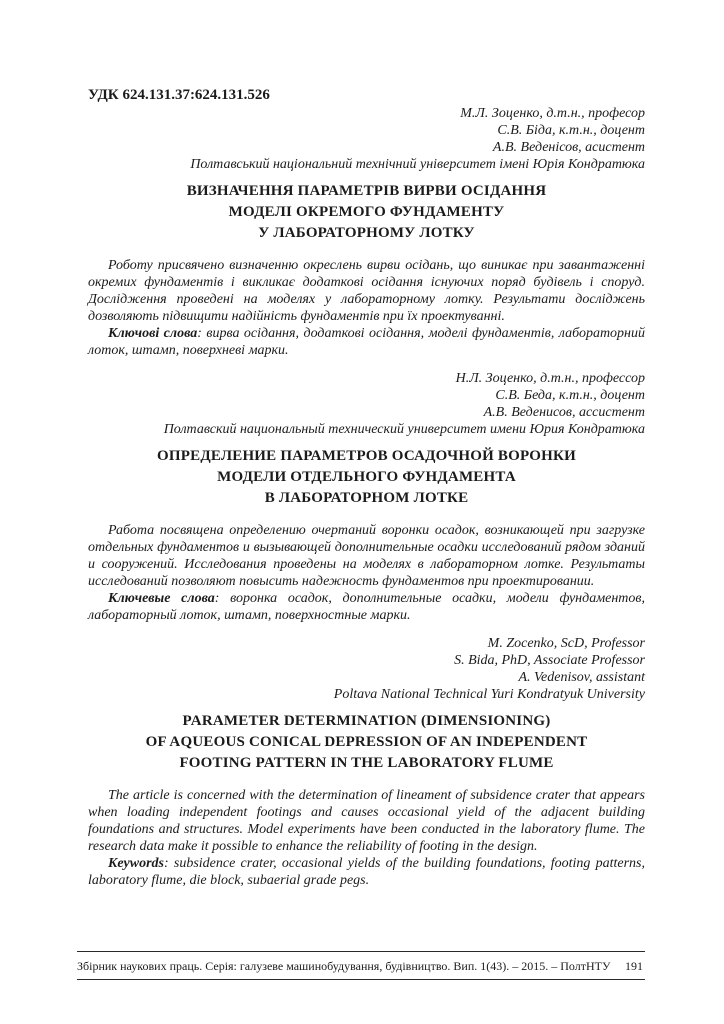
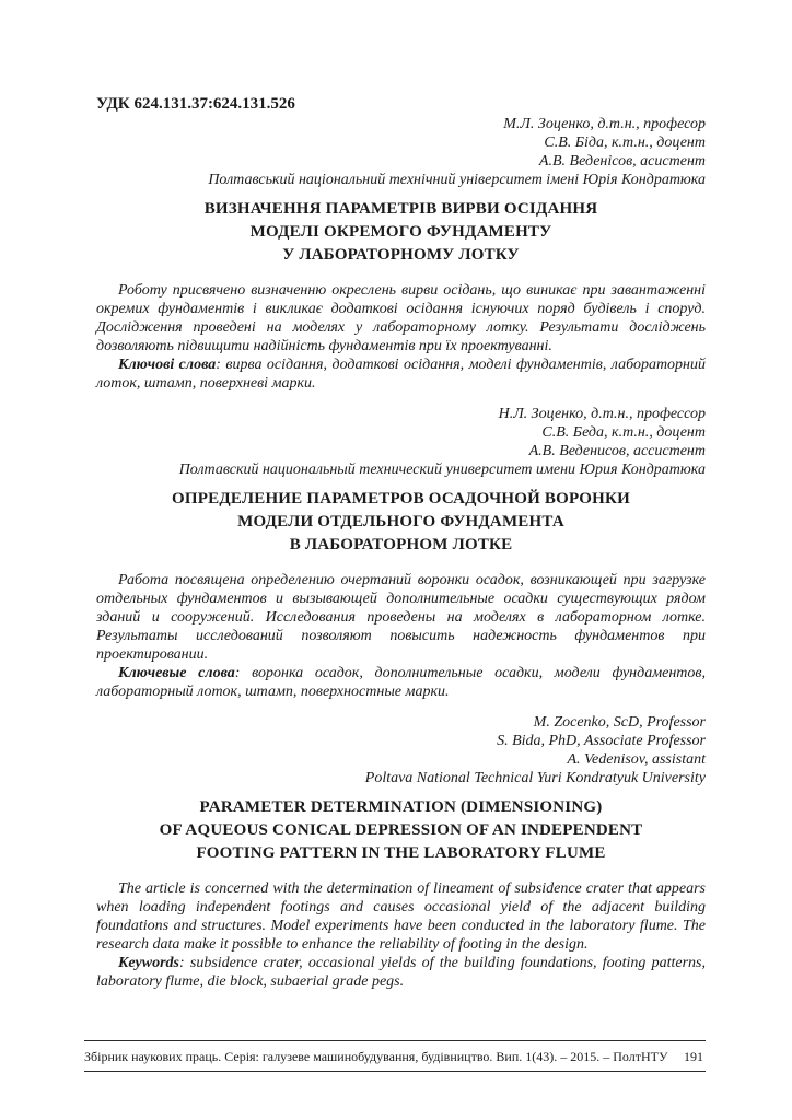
  УДК 624.131.37:624.131.526
  М.Л. Зоценко, д.т.н., професор
  С.В. Біда, к.т.н., доцент
  А.В. Веденісов, асистент
  Полтавський національний технічний університет імені Юрія Кондратюка
  ВИЗНАЧЕННЯ ПАРАМЕТРІВ ВИРВИ ОСІДАННЯ
  МОДЕЛІ ОКРЕМОГО ФУНДАМЕНТУ
  У ЛАБОРАТОРНОМУ ЛОТКУ
  Роботу присвячено визначенню окреслень вирви осідань, що виникає при завантаженні окремих фундаментів і викликає додаткові осідання існуючих поряд будівель і споруд. Дослідження проведені на моделях у лабораторному лотку. Результати досліджень дозволяють підвищити надійність фундаментів при їх проектуванні.
  Ключові слова: вирва осідання, додаткові осідання, моделі фундаментів, лабораторний лоток, штамп, поверхневі марки.
  Н.Л. Зоценко, д.т.н., профессор
  С.В. Беда, к.т.н., доцент
  А.В. Веденисов, ассистент
  Полтавский национальный технический университет имени Юрия Кондратюка
  ОПРЕДЕЛЕНИЕ ПАРАМЕТРОВ ОСАДОЧНОЙ ВОРОНКИ
  МОДЕЛИ ОТДЕЛЬНОГО ФУНДАМЕНТА
  В ЛАБОРАТОРНОМ ЛОТКЕ
- Работа посвящена определению очертаний воронки осадок, возникающей при загрузке отдельных фундаментов и вызывающей дополнительные осадки исследований рядом зданий и сооружений. Исследования проведены на моделях в лабораторном лотке. Результаты исследований позволяют повысить надежность фундаментов при проектировании.
+ Работа посвящена определению очертаний воронки осадок, возникающей при загрузке отдельных фундаментов и вызывающей дополнительные осадки существующих рядом зданий и сооружений. Исследования проведены на моделях в лабораторном лотке. Результаты исследований позволяют повысить надежность фундаментов при проектировании.
  Ключевые слова: воронка осадок, дополнительные осадки, модели фундаментов, лабораторный лоток, штамп, поверхностные марки.
  M. Zocenko, ScD, Professor
  S. Bida, PhD, Associate Professor
  A. Vedenisov, assistant
  Poltava National Technical Yuri Kondratyuk University
  PARAMETER DETERMINATION (DIMENSIONING)
  OF AQUEOUS CONICAL DEPRESSION OF AN INDEPENDENT
  FOOTING PATTERN IN THE LABORATORY FLUME
  The article is concerned with the determination of lineament of subsidence crater that appears when loading independent footings and causes occasional yield of the adjacent building foundations and structures. Model experiments have been conducted in the laboratory flume. The research data make it possible to enhance the reliability of footing in the design.
  Keywords: subsidence crater, occasional yields of the building foundations, footing patterns, laboratory flume, die block, subaerial grade pegs.
  Збірник наукових праць. Серія: галузеве машинобудування, будівництво. Вип. 1(43). – 2015. – ПолтНТУ
  191
